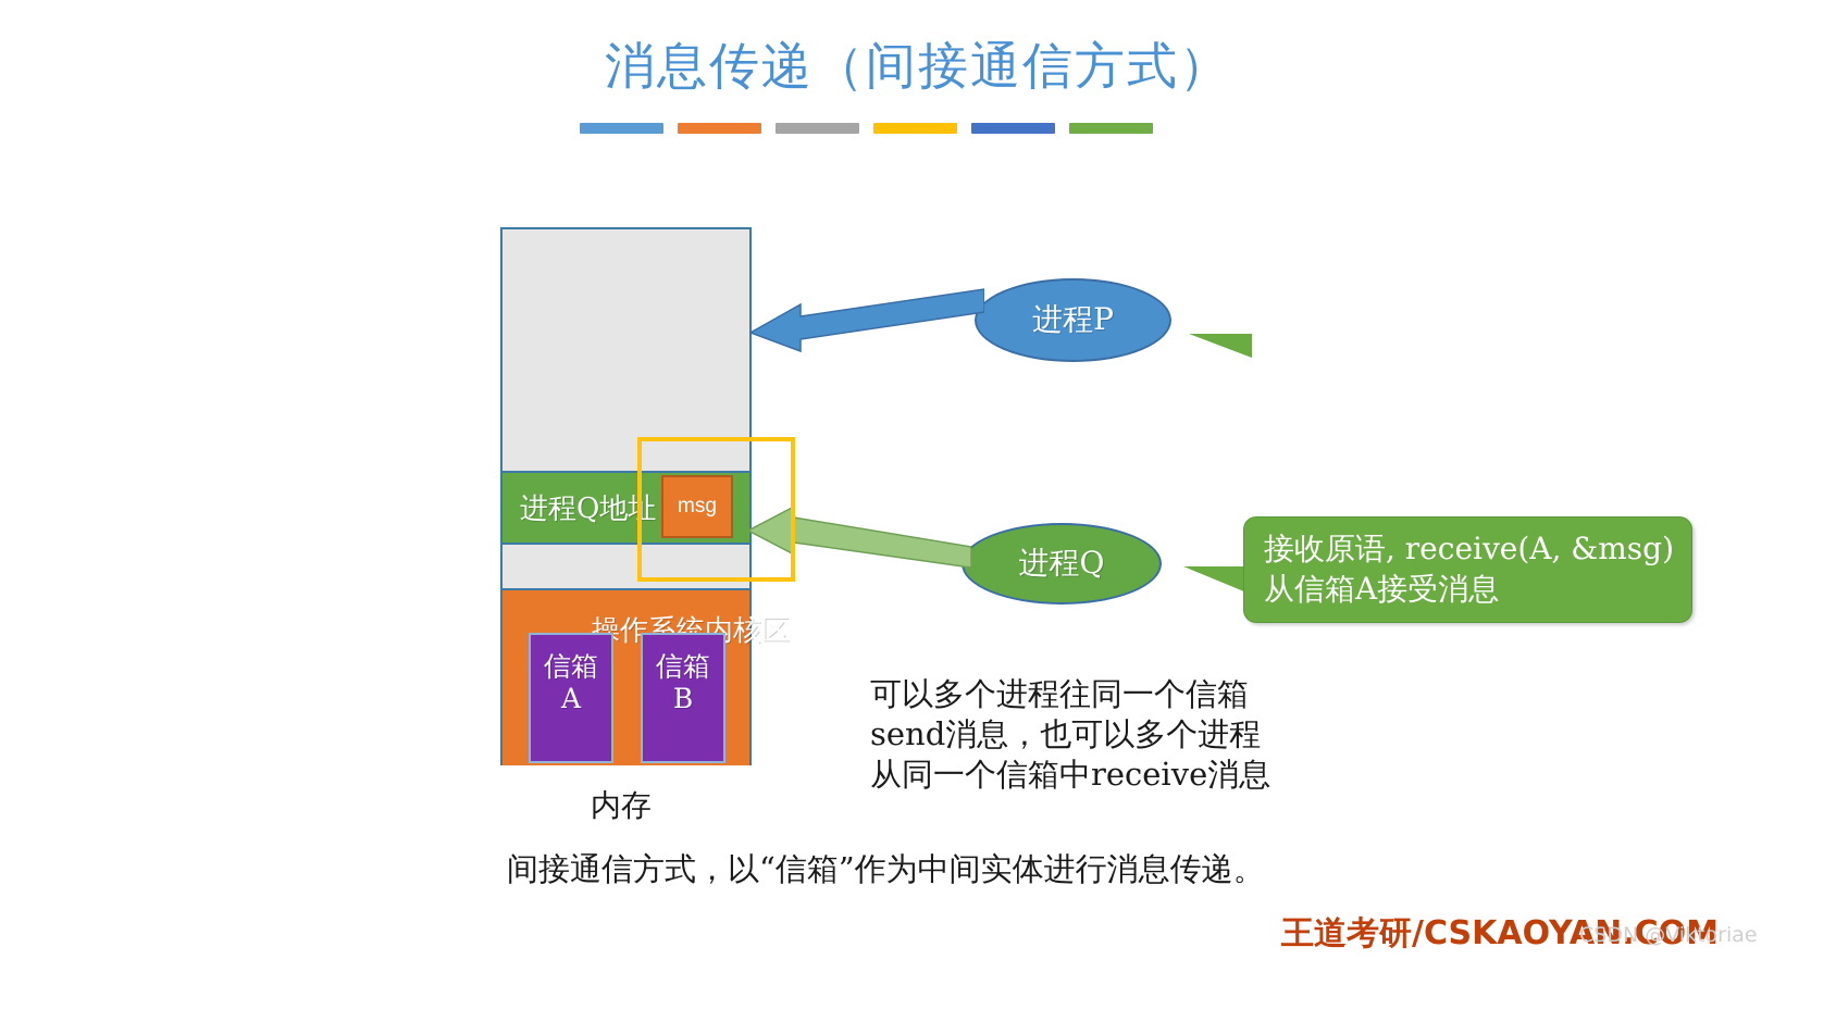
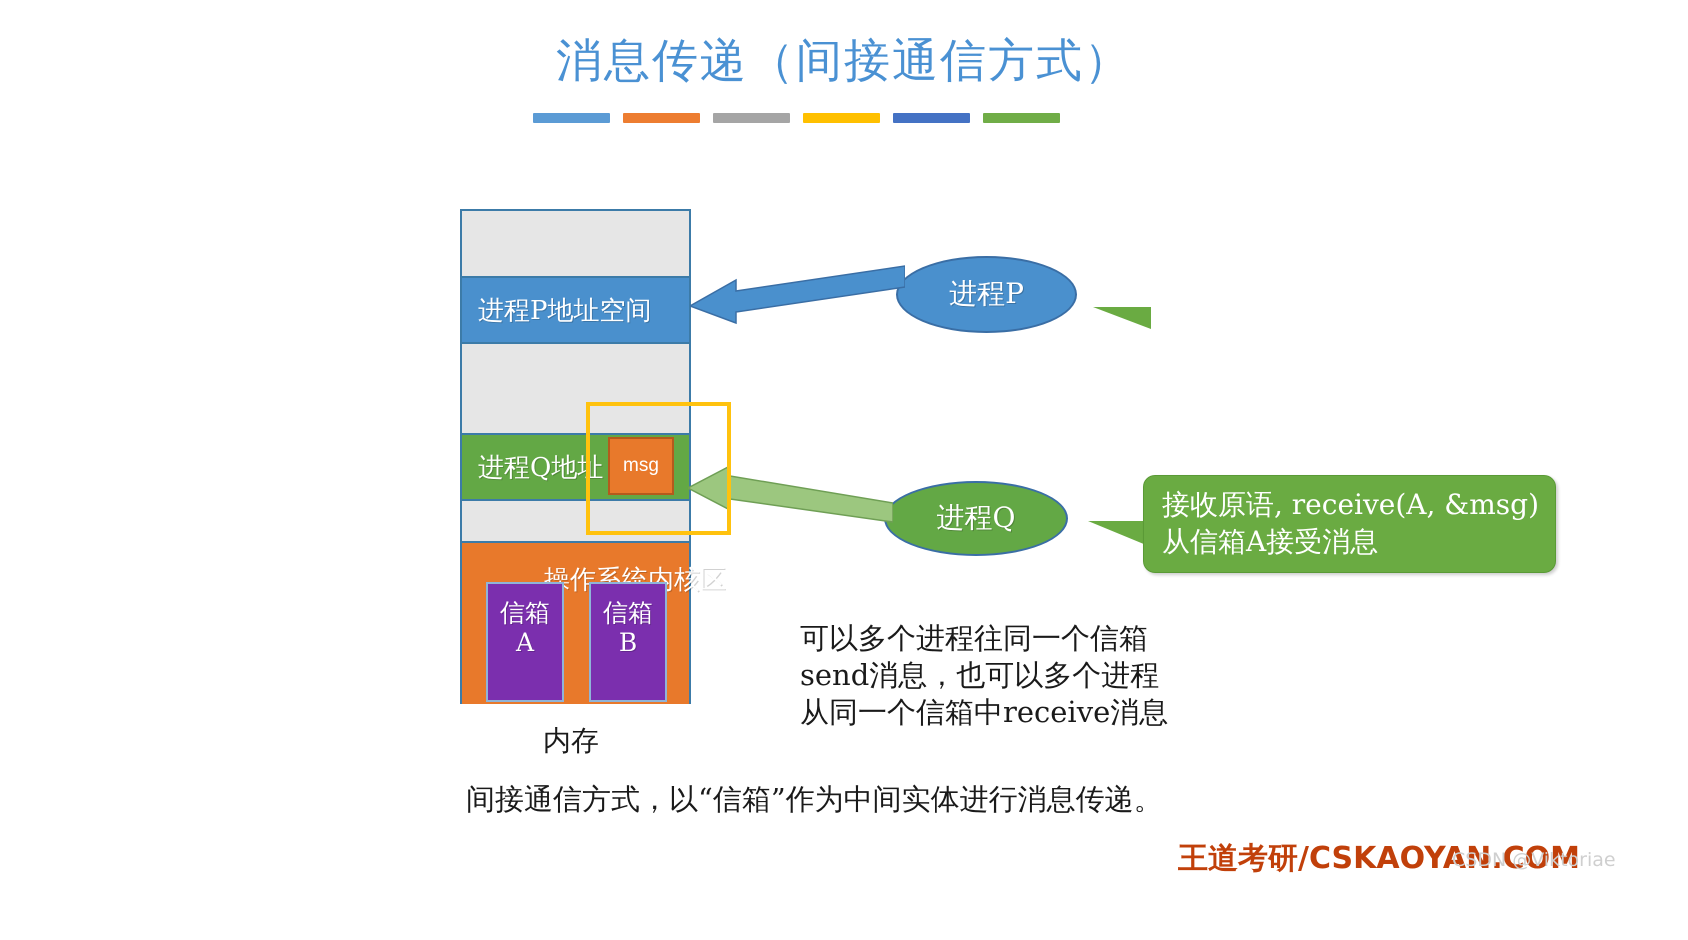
  消息传递（间接通信方式）
+ 进程P地址空间
  进程Q地址
  操作系统内核区
  信箱
  A
  信箱
  B
  msg
  内存
  进程P
  进程Q
  接收原语, receive(A, &msg)
  从信箱A接受消息
  可以多个进程往同一个信箱
  send消息，也可以多个进程
  从同一个信箱中receive消息
  间接通信方式，以“信箱”作为中间实体进行消息传递。
  王道考研/CSKAOYAN.COM
  CSDN @Viktoriae
